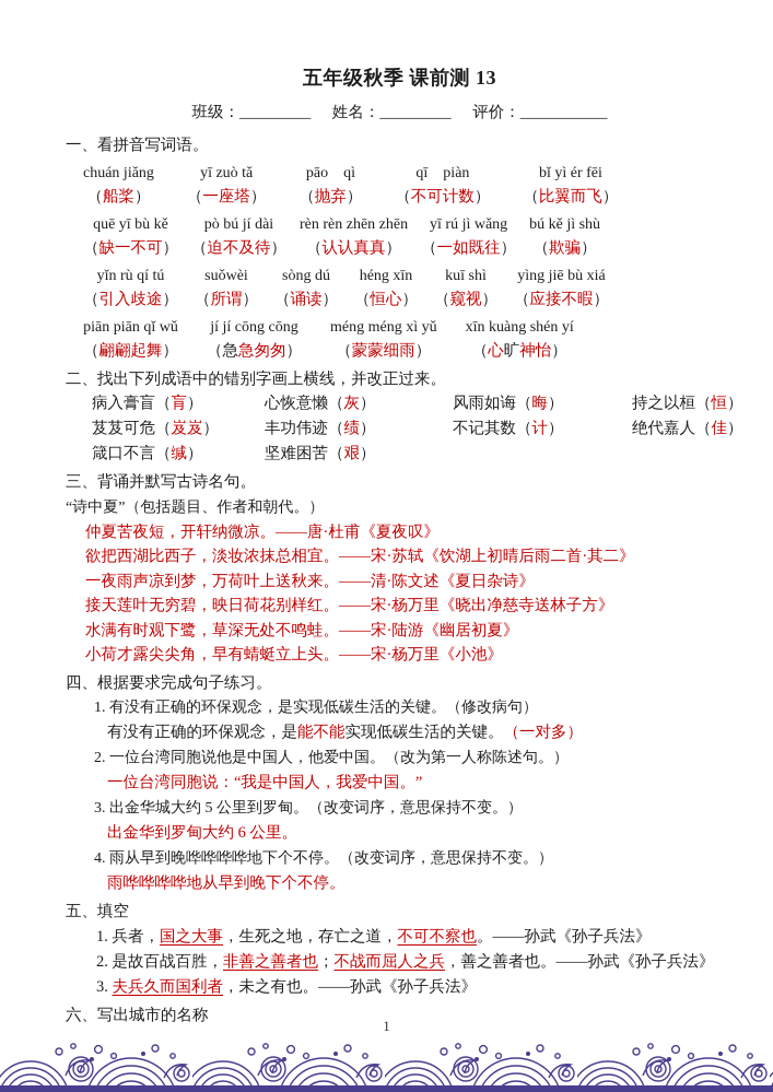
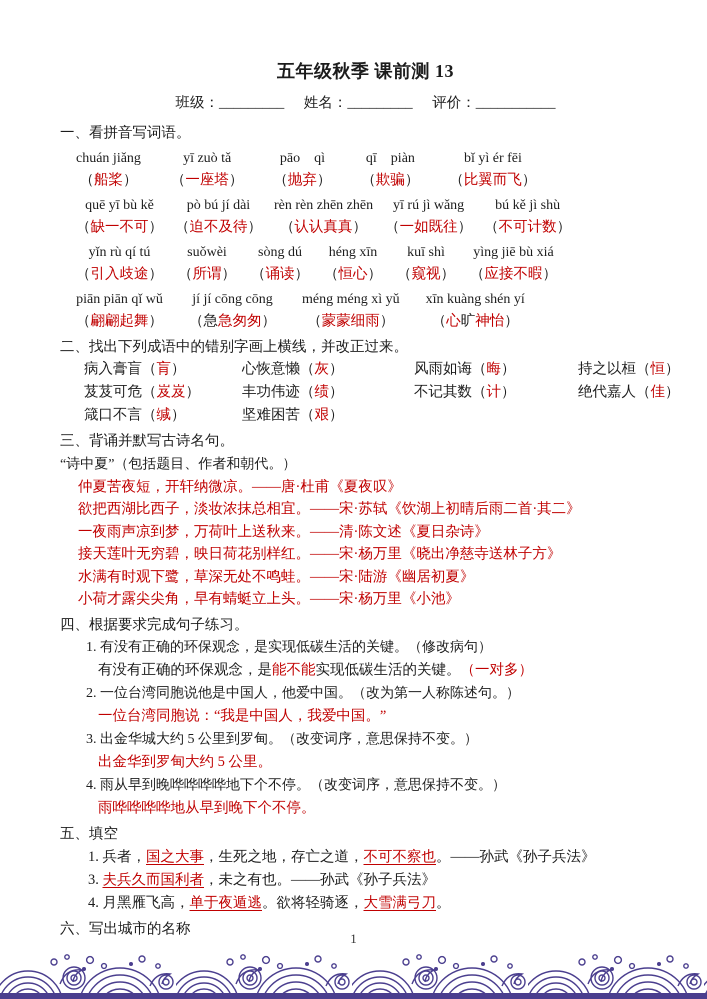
  五年级秋季 课前测 13
  班级：_________ 姓名：_________ 评价：___________
  一、看拼音写词语。
  chuán jiǎng
  （船桨）
  yī zuò tǎ
  （一座塔）
  pāo qì
  （抛弃）
  qī piàn
- （不可计数）
+ （欺骗）
  bǐ yì ér fēi
  （比翼而飞）
  quē yī bù kě
  （缺一不可）
  pò bú jí dài
  （迫不及待）
  rèn rèn zhēn zhēn
  （认认真真）
  yī rú jì wǎng
  （一如既往）
  bú kě jì shù
- （欺骗）
+ （不可计数）
  yǐn rù qí tú
  （引入歧途）
  suǒwèi
  （所谓）
  sòng dú
  （诵读）
  héng xīn
  （恒心）
  kuī shì
  （窥视）
  yìng jiē bù xiá
  （应接不暇）
  piān piān qǐ wǔ
  （翩翩起舞）
  jí jí cōng cōng
  （急急匆匆）
  méng méng xì yǔ
  （蒙蒙细雨）
  xīn kuàng shén yí
  （心旷神怡）
  二、找出下列成语中的错别字画上横线，并改正过来。
  病入膏盲（肓）
  心恢意懒（灰）
  风雨如诲（晦）
  持之以桓（恒）
  芨芨可危（岌岌）
  丰功伟迹（绩）
  不记其数（计）
  绝代嘉人（佳）
  箴口不言（缄）
  坚难困苦（艰）
  三、背诵并默写古诗名句。
  “诗中夏”（包括题目、作者和朝代。）
  仲夏苦夜短，开轩纳微凉。——唐·杜甫《夏夜叹》
  欲把西湖比西子，淡妆浓抹总相宜。——宋·苏轼《饮湖上初晴后雨二首·其二》
  一夜雨声凉到梦，万荷叶上送秋来。——清·陈文述《夏日杂诗》
  接天莲叶无穷碧，映日荷花别样红。——宋·杨万里《晓出净慈寺送林子方》
  水满有时观下鹭，草深无处不鸣蛙。——宋·陆游《幽居初夏》
  小荷才露尖尖角，早有蜻蜓立上头。——宋·杨万里《小池》
  四、根据要求完成句子练习。
  1. 有没有正确的环保观念，是实现低碳生活的关键。（修改病句）
  有没有正确的环保观念，是能不能实现低碳生活的关键。（一对多）
  2. 一位台湾同胞说他是中国人，他爱中国。（改为第一人称陈述句。）
  一位台湾同胞说：“我是中国人，我爱中国。”
  3. 出金华城大约 5 公里到罗甸。（改变词序，意思保持不变。）
- 出金华到罗甸大约 6 公里。
+ 出金华到罗甸大约 5 公里。
  4. 雨从早到晚哗哗哗哗地下个不停。（改变词序，意思保持不变。）
  雨哗哗哗哗地从早到晚下个不停。
  五、填空
  1. 兵者，国之大事，生死之地，存亡之道，不可不察也。——孙武《孙子兵法》
- 2. 是故百战百胜，非善之善者也；不战而屈人之兵，善之善者也。——孙武《孙子兵法》
  3. 夫兵久而国利者，未之有也。——孙武《孙子兵法》
+ 4. 月黑雁飞高，单于夜遁逃。欲将轻骑逐，大雪满弓刀。
  六、写出城市的名称
  1
